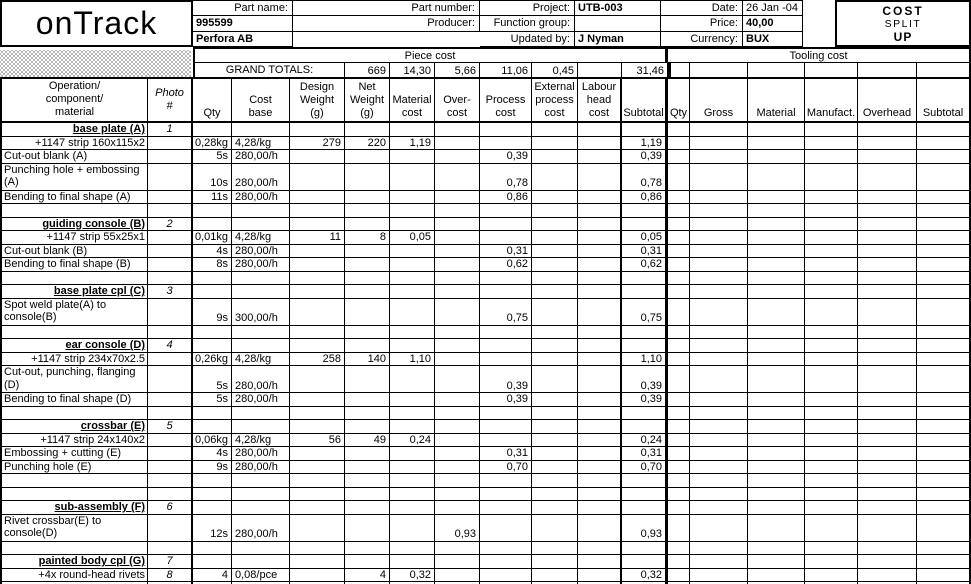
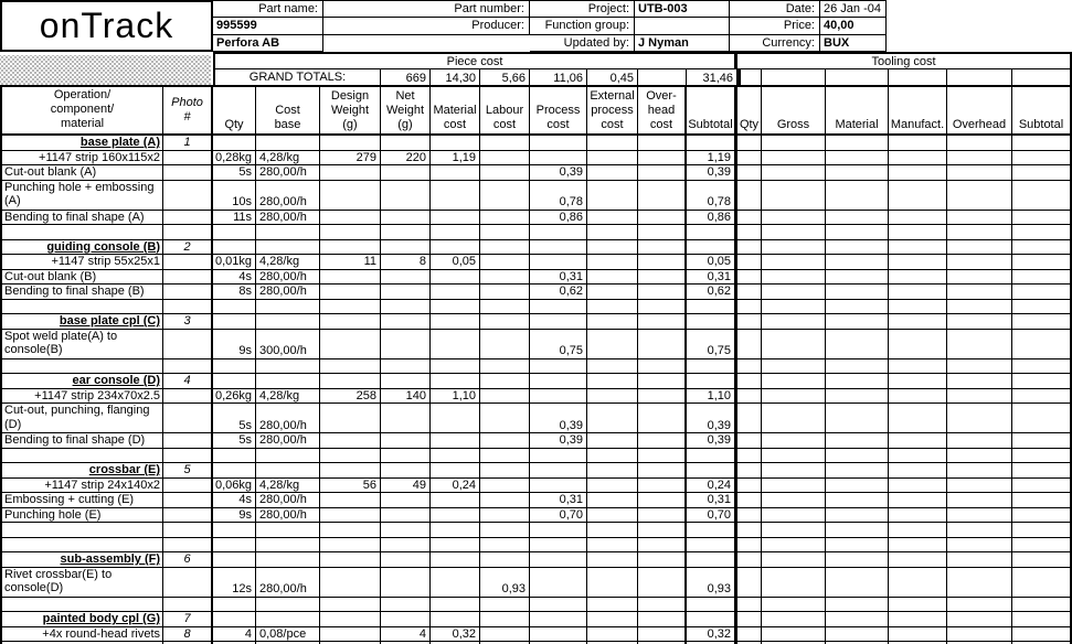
  onTrack
  Part name:
  Part number:
  995599
  Producer:
  Perfora AB
  Project:
  UTB-003
  Function group:
  Updated by:
  J Nyman
  Date:
  26 Jan -04
  Price:
  40,00
  Currency:
  BUX
- COST
- SPLIT
- UP
  Piece cost
  Tooling cost
  GRAND TOTALS:
  669
  14,30
  5,66
  11,06
  0,45
  31,46
  Operation/
  component/
  material
  Photo
  #
  Qty
  Cost
  base
  Design
  Weight
  (g)
  Net
  Weight
  (g)
  Material
  cost
- Over-
+ Labour
  cost
  Process
  cost
  External
  process
  cost
- Labour
+ Over-
  head
  cost
  Subtotal
  Qty
  Gross
  Material
  Manufact.
  Overhead
  Subtotal
  base plate (A)
  1
  +1147 strip 160x115x2
  0,28kg
  4,28/kg
  279
  220
  1,19
  1,19
  Cut-out blank (A)
  5s
  280,00/h
  0,39
  0,39
  Punching hole + embossing
  (A)
  10s
  280,00/h
  0,78
  0,78
  Bending to final shape (A)
  11s
  280,00/h
  0,86
  0,86
  guiding console (B)
  2
  +1147 strip 55x25x1
  0,01kg
  4,28/kg
  11
  8
  0,05
  0,05
  Cut-out blank (B)
  4s
  280,00/h
  0,31
  0,31
  Bending to final shape (B)
  8s
  280,00/h
  0,62
  0,62
  base plate cpl (C)
  3
  Spot weld plate(A) to
  console(B)
  9s
  300,00/h
  0,75
  0,75
  ear console (D)
  4
  +1147 strip 234x70x2.5
  0,26kg
  4,28/kg
  258
  140
  1,10
  1,10
  Cut-out, punching, flanging
  (D)
  5s
  280,00/h
  0,39
  0,39
  Bending to final shape (D)
  5s
  280,00/h
  0,39
  0,39
  crossbar (E)
  5
  +1147 strip 24x140x2
  0,06kg
  4,28/kg
  56
  49
  0,24
  0,24
  Embossing + cutting (E)
  4s
  280,00/h
  0,31
  0,31
  Punching hole (E)
  9s
  280,00/h
  0,70
  0,70
  sub-assembly (F)
  6
  Rivet crossbar(E) to
  console(D)
  12s
  280,00/h
  0,93
  0,93
  painted body cpl (G)
  7
  +4x round-head rivets
  8
  4
  0,08/pce
  4
  0,32
  0,32
